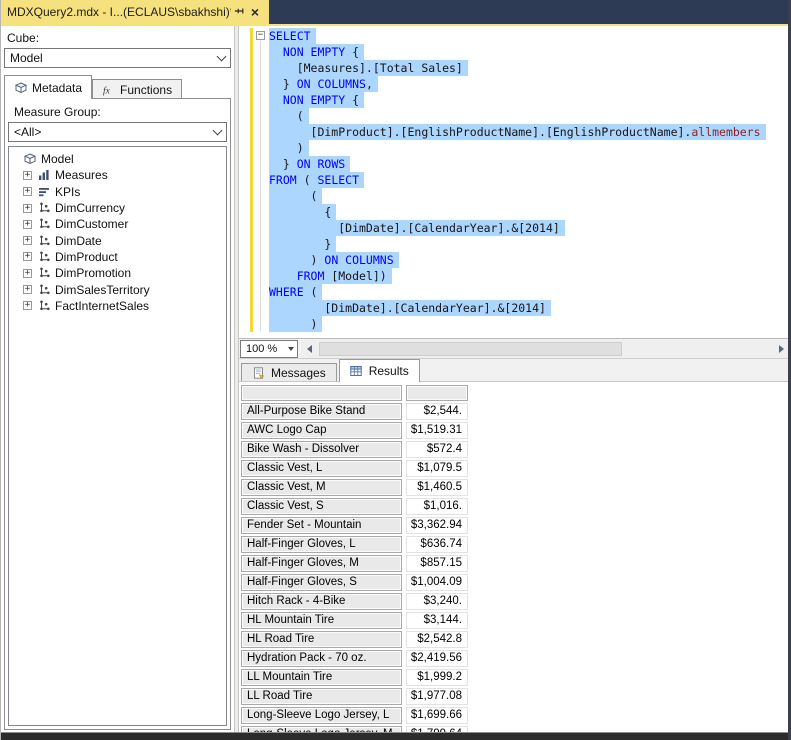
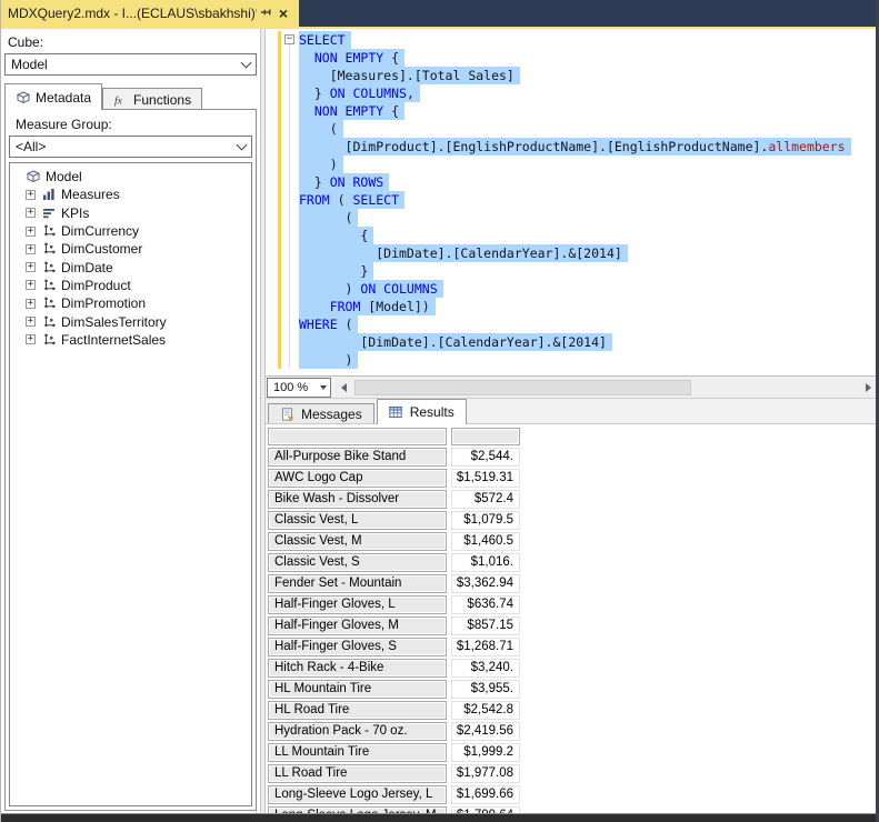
  MDXQuery2.mdx - I...(ECLAUS\sbakhshi)
  ×
  Cube:
  Model
  Metadata
  fx
  Functions
  Measure Group:
  <All>
  Model
  +
  Measures
  +
  KPIs
  +
  DimCurrency
  +
  DimCustomer
  +
  DimDate
  +
  DimProduct
  +
  DimPromotion
  +
  DimSalesTerritory
  +
  FactInternetSales
  −
  SELECT
  NON EMPTY {
  [Measures].[Total Sales]
  } ON COLUMNS,
  NON EMPTY {
  (
  [DimProduct].[EnglishProductName].[EnglishProductName].allmembers
  )
  } ON ROWS
  FROM ( SELECT
  (
  {
  [DimDate].[CalendarYear].&[2014]
  }
  ) ON COLUMNS
  FROM [Model])
  WHERE (
  [DimDate].[CalendarYear].&[2014]
  )
  100 %
  Messages
  Results
  All-Purpose Bike Stand
  $2,544.
  AWC Logo Cap
  $1,519.31
  Bike Wash - Dissolver
  $572.4
  Classic Vest, L
  $1,079.5
  Classic Vest, M
  $1,460.5
  Classic Vest, S
  $1,016.
  Fender Set - Mountain
  $3,362.94
  Half-Finger Gloves, L
  $636.74
  Half-Finger Gloves, M
  $857.15
  Half-Finger Gloves, S
- $1,004.09
+ $1,268.71
  Hitch Rack - 4-Bike
  $3,240.
  HL Mountain Tire
- $3,144.
+ $3,955.
  HL Road Tire
  $2,542.8
  Hydration Pack - 70 oz.
  $2,419.56
  LL Mountain Tire
  $1,999.2
  LL Road Tire
  $1,977.08
  Long-Sleeve Logo Jersey, L
  $1,699.66
